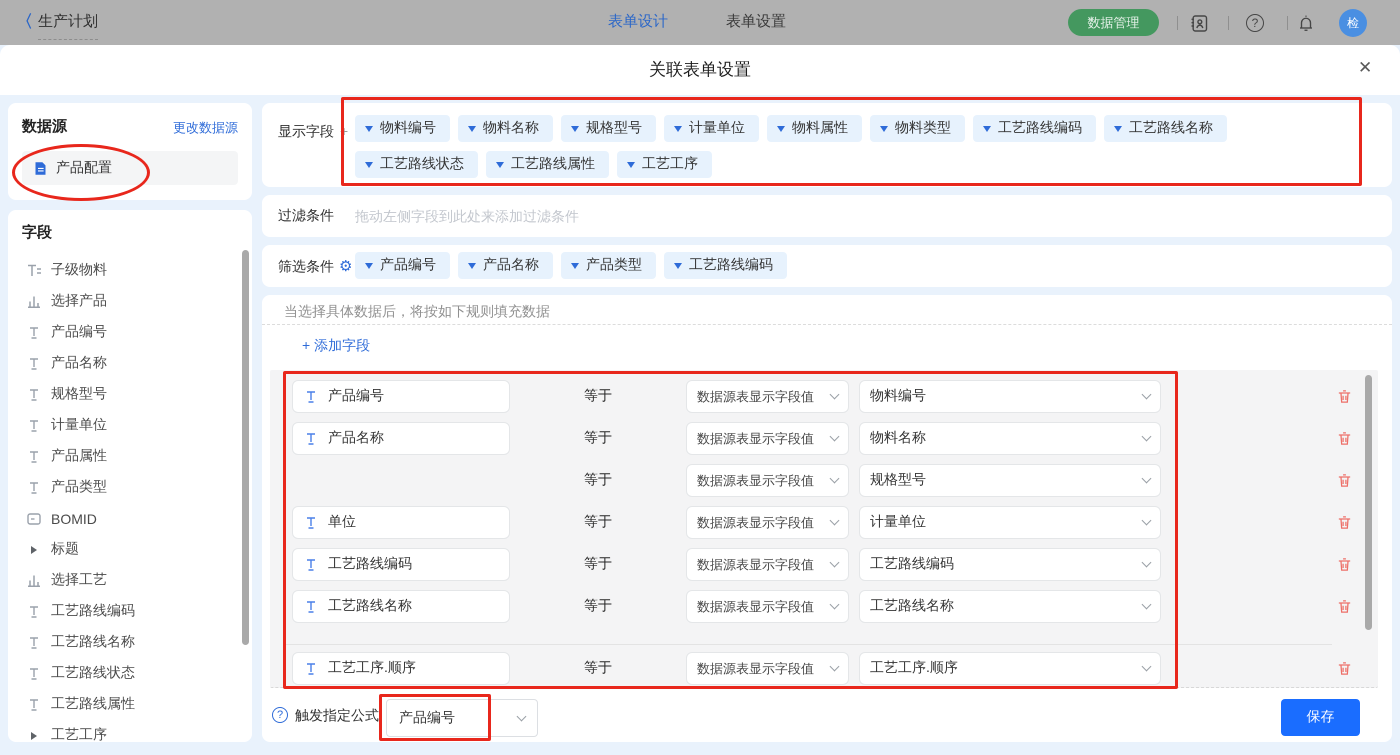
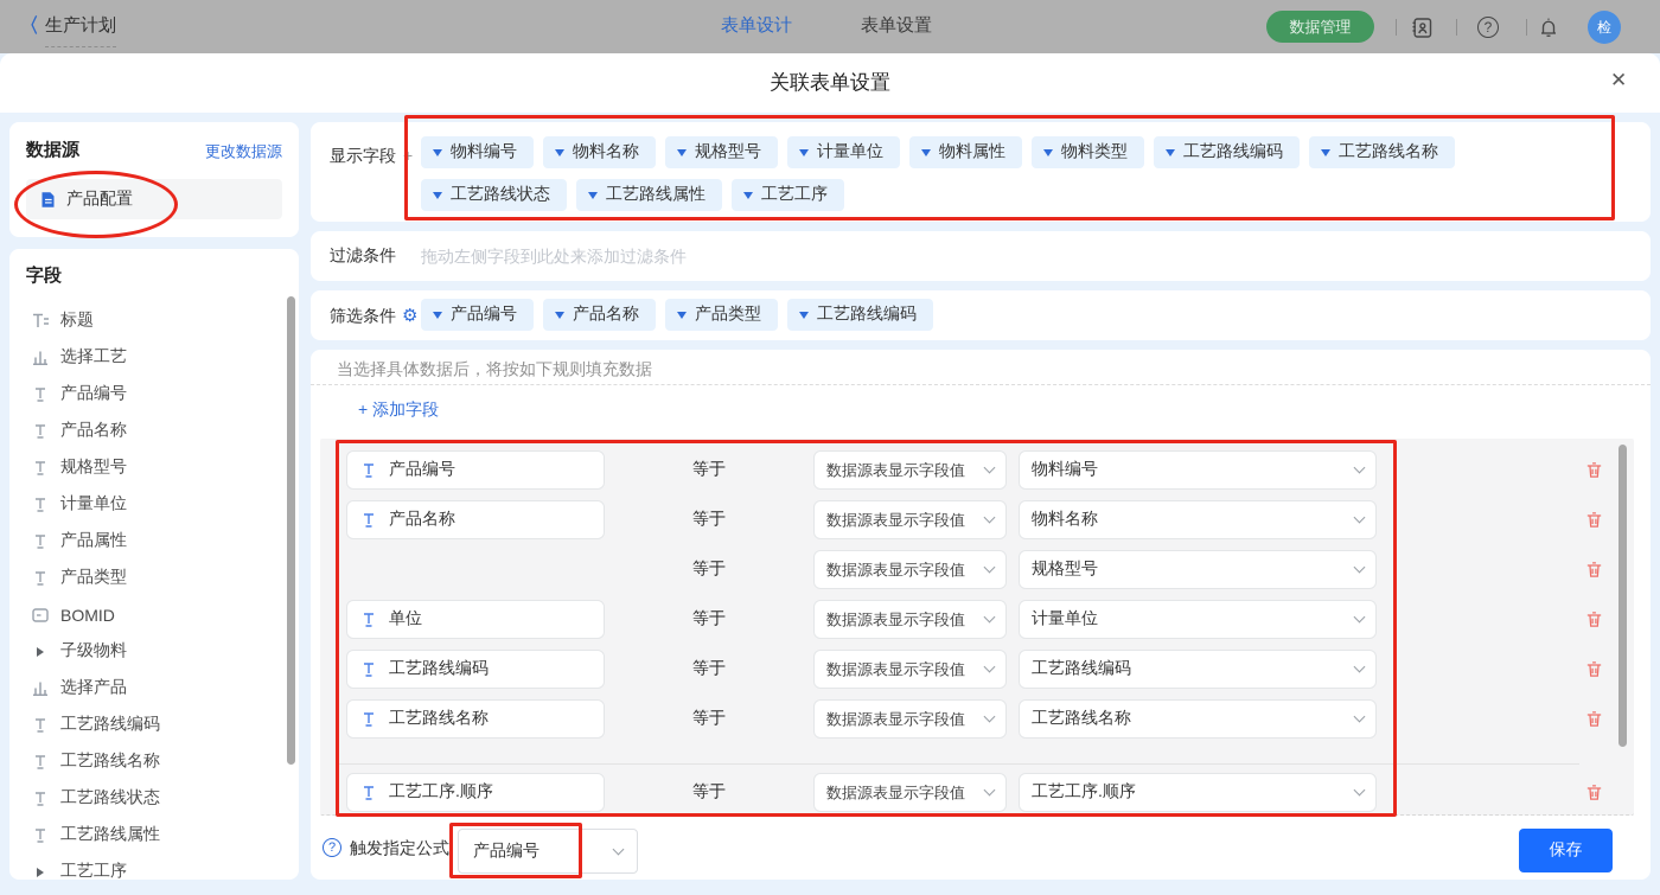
  〈
  生产计划
  表单设计
  表单设置
  数据管理
  ?
  检
  关联表单设置
  ✕
  数据源
  更改数据源
  产品配置
  字段
- 子级物料
+ 标题
- 选择产品
+ 选择工艺
  产品编号
  产品名称
  规格型号
  计量单位
  产品属性
  产品类型
  BOMID
- 标题
+ 子级物料
- 选择工艺
+ 选择产品
  工艺路线编码
  工艺路线名称
  工艺路线状态
  工艺路线属性
  工艺工序
  显示字段 +
  物料编号
  物料名称
  规格型号
  计量单位
  物料属性
  物料类型
  工艺路线编码
  工艺路线名称
  工艺路线状态
  工艺路线属性
  工艺工序
  过滤条件
  拖动左侧字段到此处来添加过滤条件
  筛选条件 ⚙
  产品编号
  产品名称
  产品类型
  工艺路线编码
  当选择具体数据后，将按如下规则填充数据
  + 添加字段
  产品编号
  等于
  数据源表显示字段值
  物料编号
  产品名称
  等于
  数据源表显示字段值
  物料名称
  等于
  数据源表显示字段值
  规格型号
  单位
  等于
  数据源表显示字段值
  计量单位
  工艺路线编码
  等于
  数据源表显示字段值
  工艺路线编码
  工艺路线名称
  等于
  数据源表显示字段值
  工艺路线名称
  工艺工序.顺序
  等于
  数据源表显示字段值
  工艺工序.顺序
  ?
  触发指定公式
  产品编号
  保存
